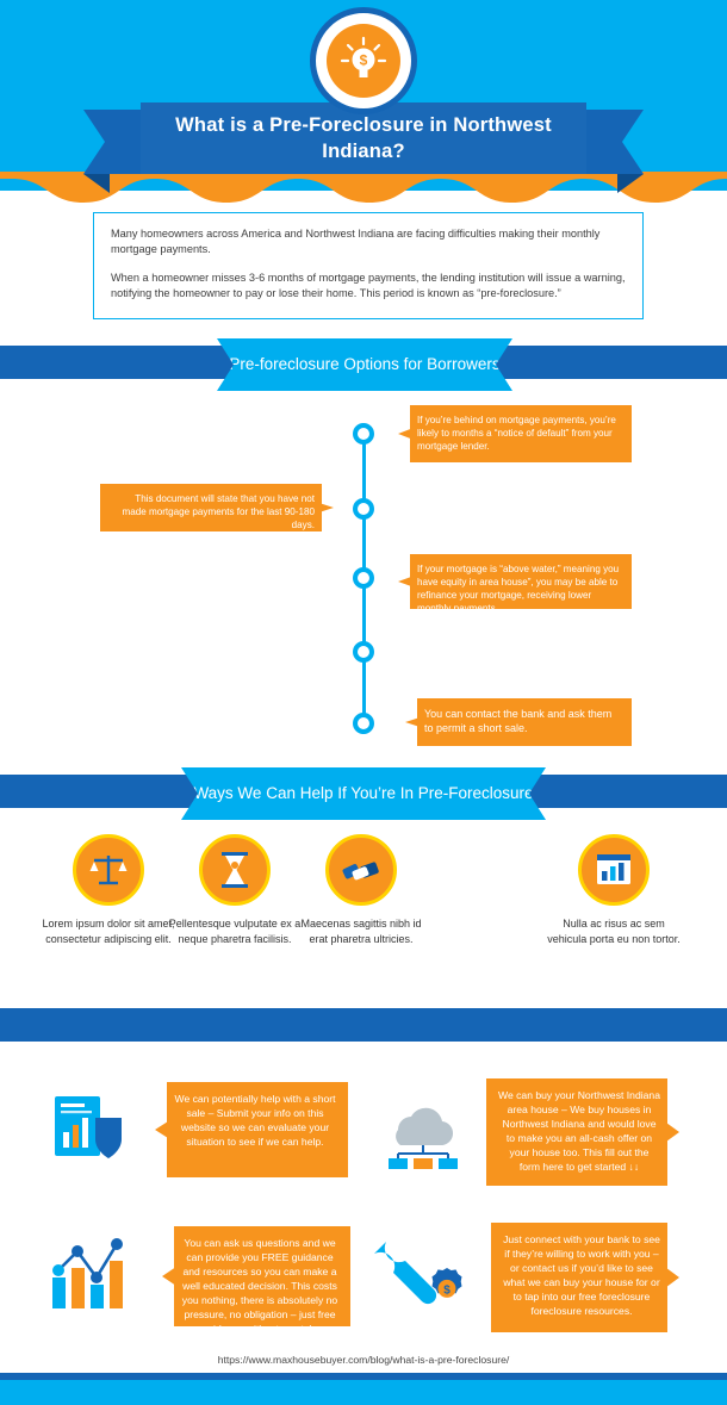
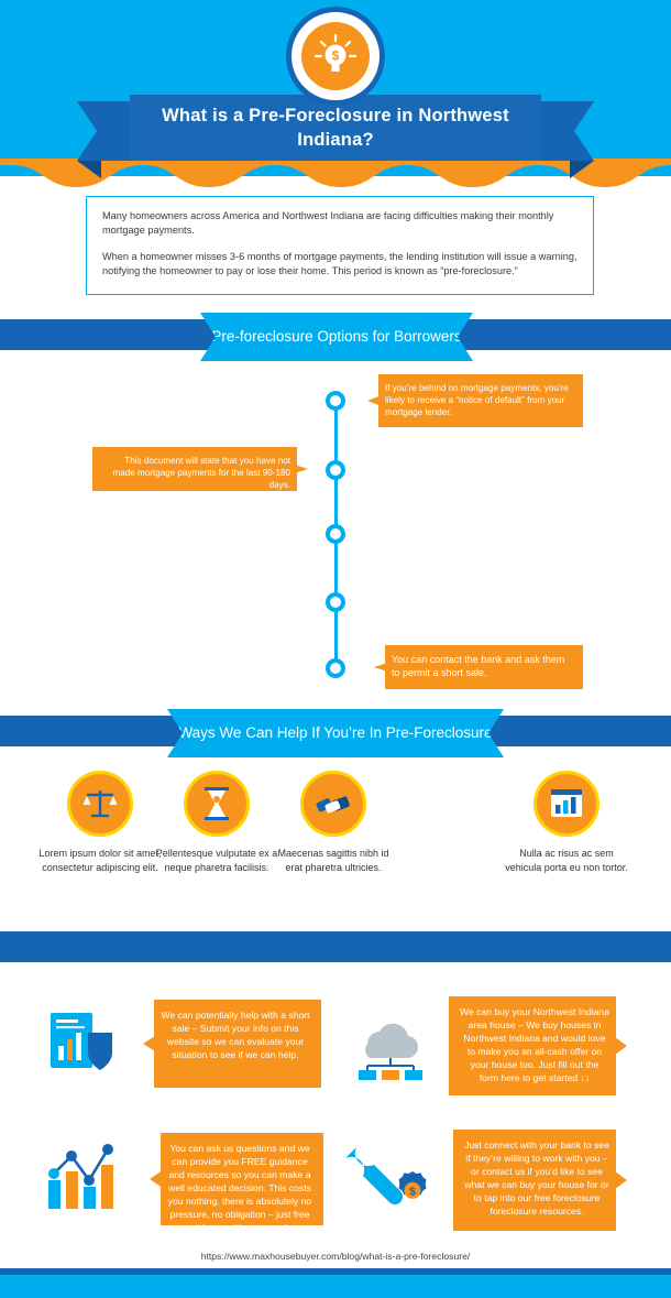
  $
  What is a Pre-Foreclosure in Northwest Indiana?
  Many homeowners across America and Northwest Indiana are facing difficulties making their monthly mortgage payments.
  When a homeowner misses 3-6 months of mortgage payments, the lending institution will issue a warning, notifying the homeowner to pay or lose their home. This period is known as “pre-foreclosure.”
  Pre-foreclosure Options for Borrowers
- If you’re behind on mortgage payments, you’re likely to months a “notice of default” from your mortgage lender.
+ If you’re behind on mortgage payments, you’re likely to receive a “notice of default” from your mortgage lender.
  This document will state that you have not made mortgage payments for the last 90-180 days.
- If your mortgage is “above water,” meaning you have equity in area house”, you may be able to refinance your mortgage, receiving lower monthly payments.
  You can contact the bank and ask them to permit a short sale.
  Ways We Can Help If You’re In Pre-Foreclosure
  Lorem ipsum dolor sit amet, consectetur adipiscing elit.
  Pellentesque vulputate ex a neque pharetra facilisis.
  Maecenas sagittis nibh id erat pharetra ultricies.
  Nulla ac risus ac sem vehicula porta eu non tortor.
  We can potentially help with a short sale – Submit your info on this website so we can evaluate your situation to see if we can help.
- We can buy your Northwest Indiana area house – We buy houses in Northwest Indiana and would love to make you an all-cash offer on your house too. This fill out the form here to get started ↓↓
+ We can buy your Northwest Indiana area house – We buy houses in Northwest Indiana and would love to make you an all-cash offer on your house too. Just fill out the form here to get started ↓↓
  You can ask us questions and we can provide you FREE guidance and resources so you can make a well educated decision. This costs you nothing, there is absolutely no pressure, no obligation – just free
  $
  Just connect with your bank to see if they’re willing to work with you – or contact us if you’d like to see what we can buy your house for or to tap into our free foreclosure foreclosure resources.
  https://www.maxhousebuyer.com/blog/what-is-a-pre-foreclosure/
